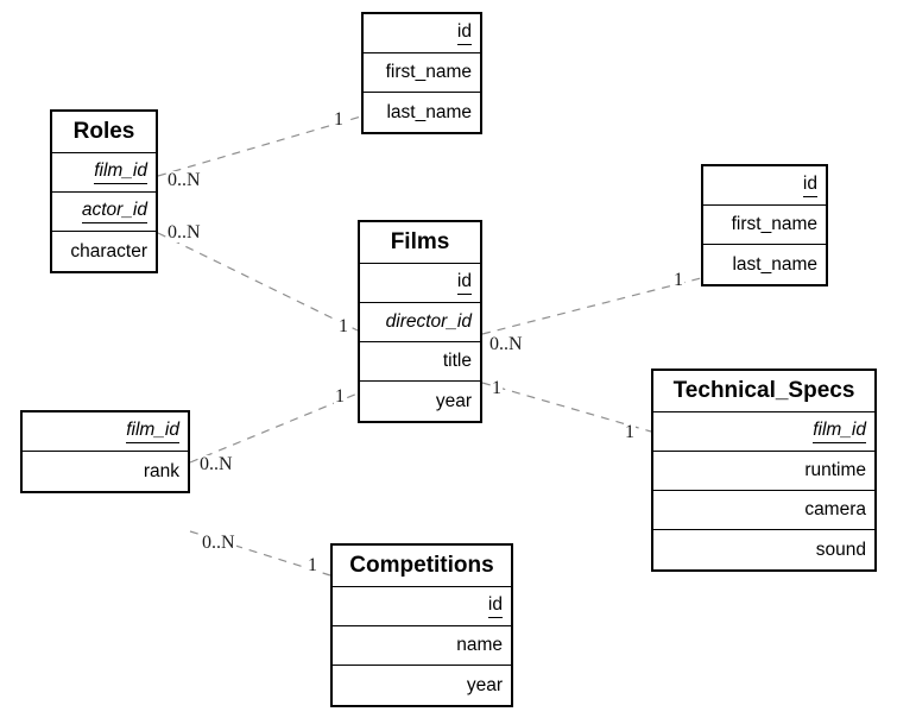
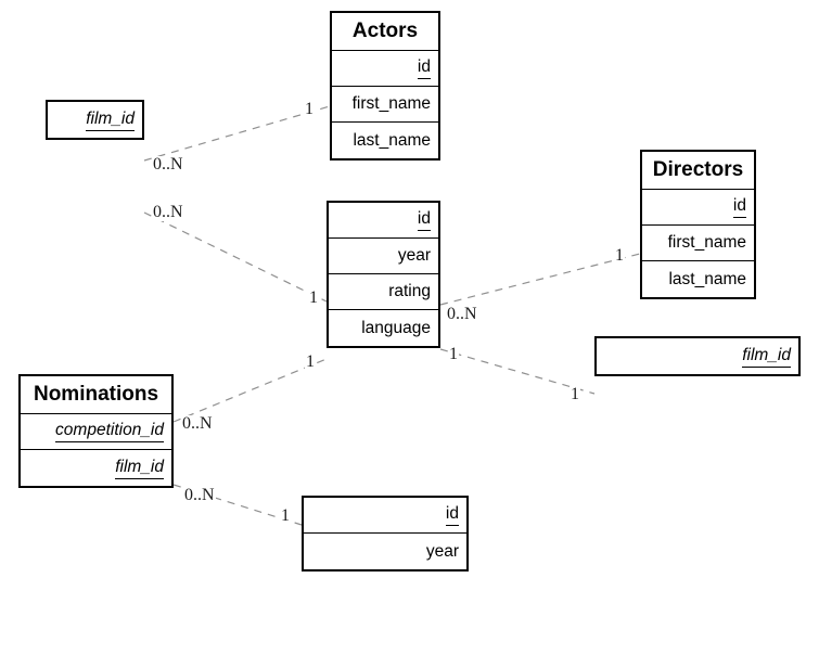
+ Actors
  id
  first_name
  last_name
- Roles
  film_id
- actor_id
- character
- Films
  id
- director_id
- title
  year
+ rating
+ language
+ Directors
  id
  first_name
  last_name
+ Nominations
+ competition_id
  film_id
- rank
- Technical_Specs
  film_id
- runtime
- camera
- sound
- Competitions
  id
- name
  year
  0..N
  1
  0..N
  1
  0..N
  1
  1
  1
  0..N
  1
  0..N
  1
